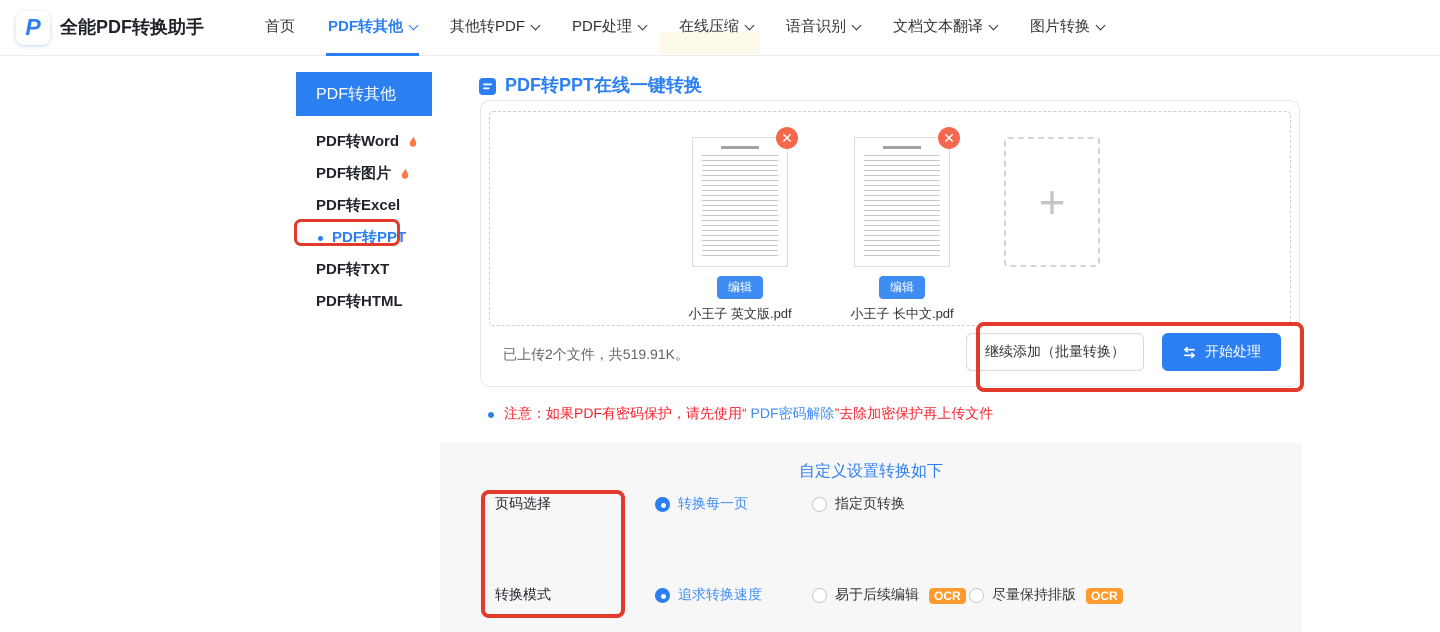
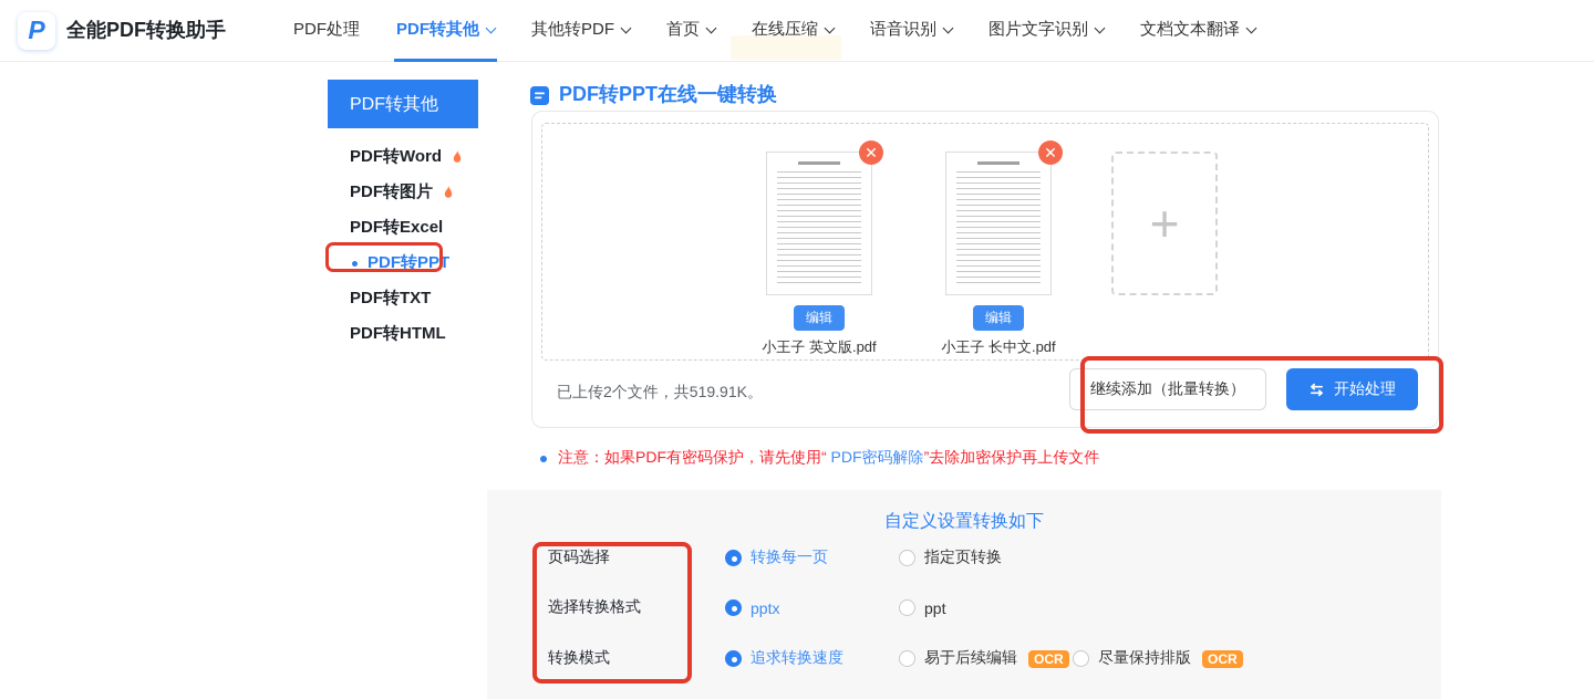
  P
  全能PDF转换助手
- 首页
+ PDF处理
  PDF转其他
  其他转PDF
- PDF处理
+ 首页
  在线压缩
  语音识别
+ 图片文字识别
  文档文本翻译
- 图片转换
  PDF转其他
  PDF转Word
  PDF转图片
  PDF转Excel
  PDF转PPT
  PDF转TXT
  PDF转HTML
  PDF转PPT在线一键转换
  ✕
  编辑
  小王子 英文版.pdf
  ✕
  编辑
  小王子 长中文.pdf
  +
  已上传2个文件，共519.91K。
  继续添加（批量转换）
  开始处理
  注意：如果PDF有密码保护，请先使用“ PDF密码解除”去除加密保护再上传文件
  自定义设置转换如下
  页码选择
  转换每一页
  指定页转换
+ 选择转换格式
+ pptx
+ ppt
  转换模式
  追求转换速度
  易于后续编辑
  OCR
  尽量保持排版
  OCR
